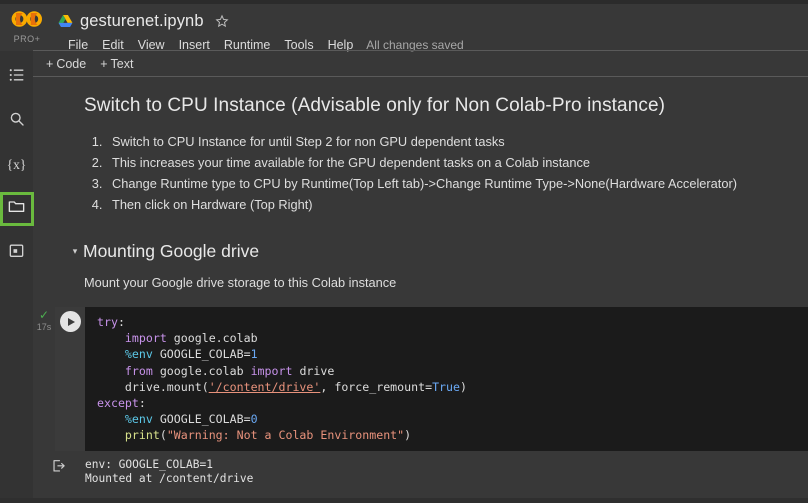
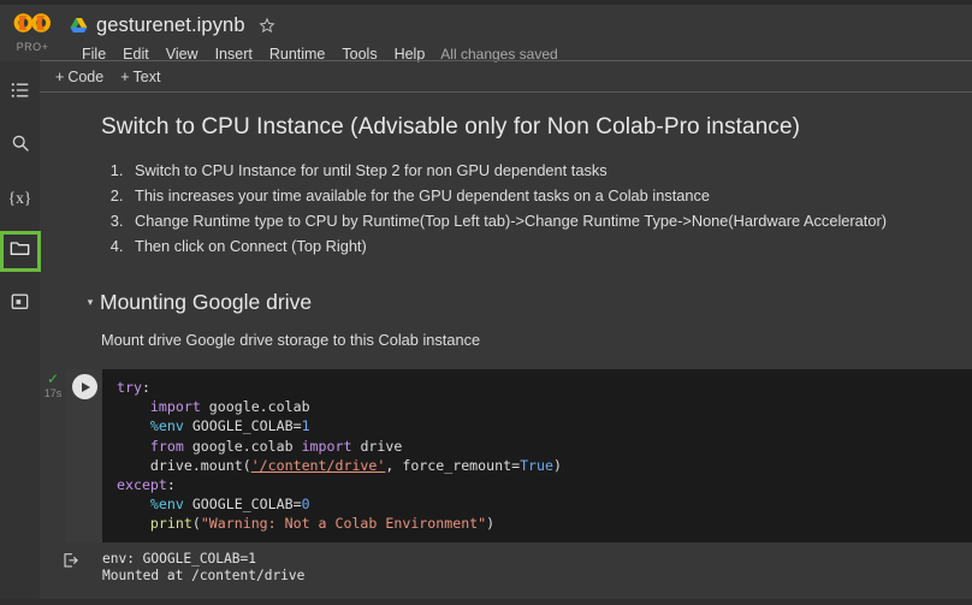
  PRO+
  gesturenet.ipynb
  File
  Edit
  View
  Insert
  Runtime
  Tools
  Help
  All changes saved
  {x}
  + Code
  + Text
  Switch to CPU Instance (Advisable only for Non Colab-Pro instance)
  Switch to CPU Instance for until Step 2 for non GPU dependent tasks
  This increases your time available for the GPU dependent tasks on a Colab instance
  Change Runtime type to CPU by Runtime(Top Left tab)->Change Runtime Type->None(Hardware Accelerator)
- Then click on Hardware (Top Right)
+ Then click on Connect (Top Right)
  ▾
  Mounting Google drive
- Mount your Google drive storage to this Colab instance
+ Mount drive Google drive storage to this Colab instance
  ✓
  17s
  try:
  import google.colab
  %env GOOGLE_COLAB=1
  from google.colab import drive
  drive.mount('/content/drive', force_remount=True)
  except:
  %env GOOGLE_COLAB=0
  print("Warning: Not a Colab Environment")
  env: GOOGLE_COLAB=1
  Mounted at /content/drive
